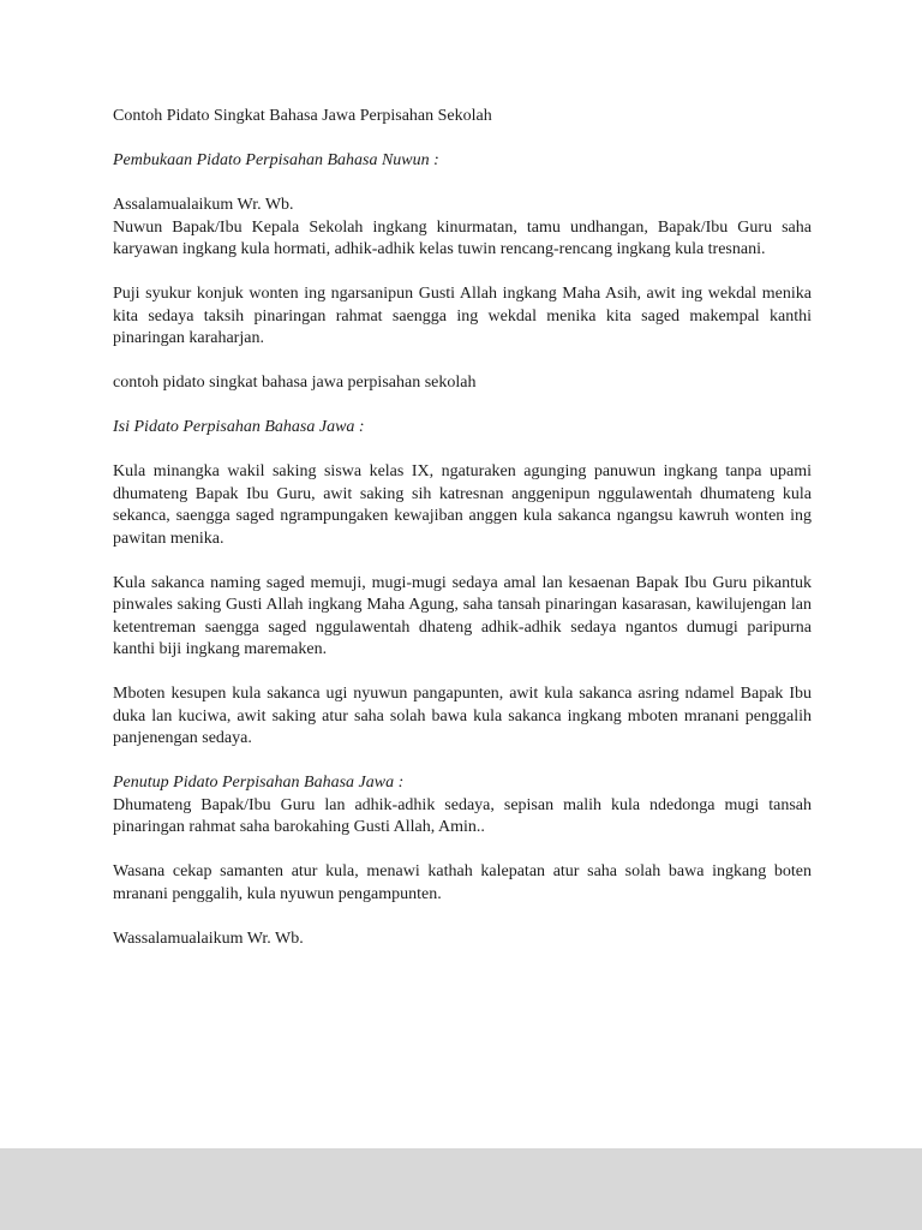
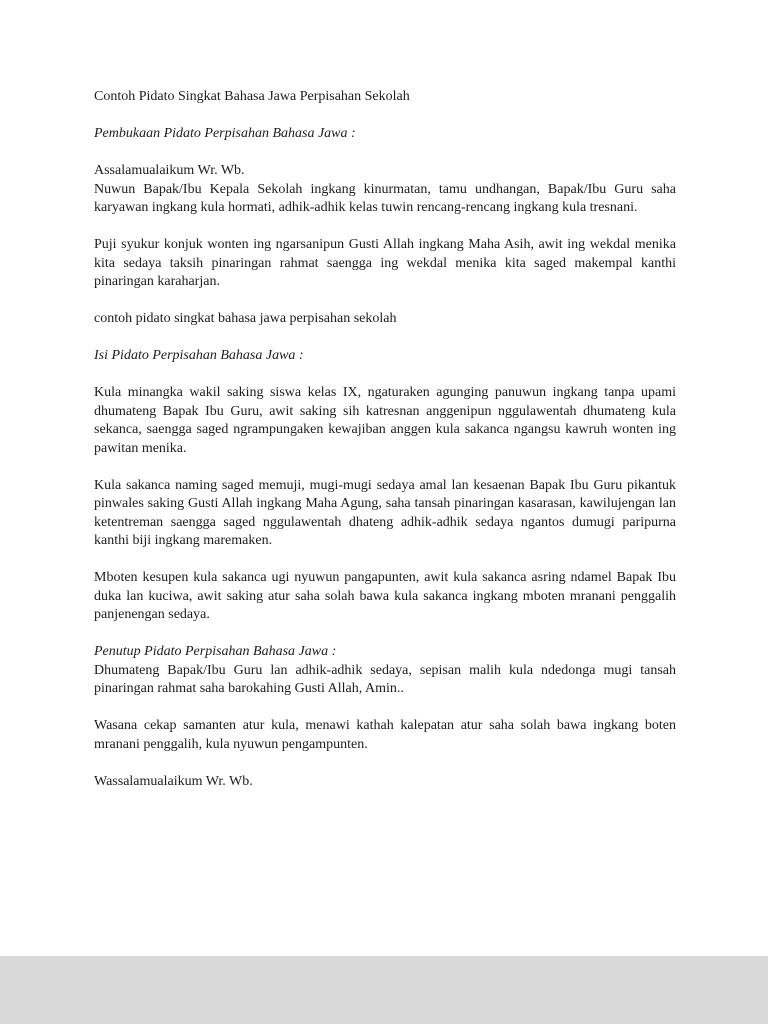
  Contoh Pidato Singkat Bahasa Jawa Perpisahan Sekolah
- Pembukaan Pidato Perpisahan Bahasa Nuwun :
+ Pembukaan Pidato Perpisahan Bahasa Jawa :
  Assalamualaikum Wr. Wb.
  Nuwun Bapak/Ibu Kepala Sekolah ingkang kinurmatan, tamu undhangan, Bapak/Ibu Guru saha karyawan ingkang kula hormati, adhik-adhik kelas tuwin rencang-rencang ingkang kula tresnani.
  Puji syukur konjuk wonten ing ngarsanipun Gusti Allah ingkang Maha Asih, awit ing wekdal menika kita sedaya taksih pinaringan rahmat saengga ing wekdal menika kita saged makempal kanthi pinaringan karaharjan.
  contoh pidato singkat bahasa jawa perpisahan sekolah
  Isi Pidato Perpisahan Bahasa Jawa :
  Kula minangka wakil saking siswa kelas IX, ngaturaken agunging panuwun ingkang tanpa upami dhumateng Bapak Ibu Guru, awit saking sih katresnan anggenipun nggulawentah dhumateng kula sekanca, saengga saged ngrampungaken kewajiban anggen kula sakanca ngangsu kawruh wonten ing pawitan menika.
  Kula sakanca naming saged memuji, mugi-mugi sedaya amal lan kesaenan Bapak Ibu Guru pikantuk pinwales saking Gusti Allah ingkang Maha Agung, saha tansah pinaringan kasarasan, kawilujengan lan ketentreman saengga saged nggulawentah dhateng adhik-adhik sedaya ngantos dumugi paripurna kanthi biji ingkang maremaken.
  Mboten kesupen kula sakanca ugi nyuwun pangapunten, awit kula sakanca asring ndamel Bapak Ibu duka lan kuciwa, awit saking atur saha solah bawa kula sakanca ingkang mboten mranani penggalih panjenengan sedaya.
  Penutup Pidato Perpisahan Bahasa Jawa :
  Dhumateng Bapak/Ibu Guru lan adhik-adhik sedaya, sepisan malih kula ndedonga mugi tansah pinaringan rahmat saha barokahing Gusti Allah, Amin..
  Wasana cekap samanten atur kula, menawi kathah kalepatan atur saha solah bawa ingkang boten mranani penggalih, kula nyuwun pengampunten.
  Wassalamualaikum Wr. Wb.
